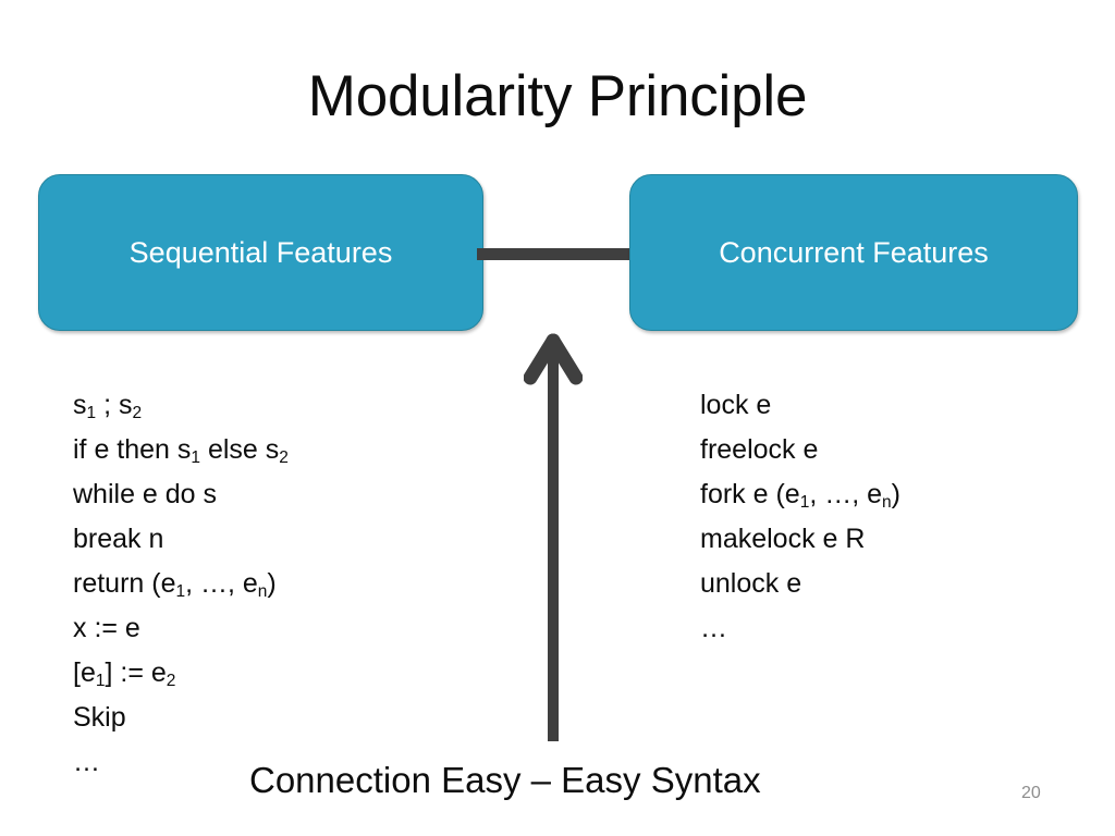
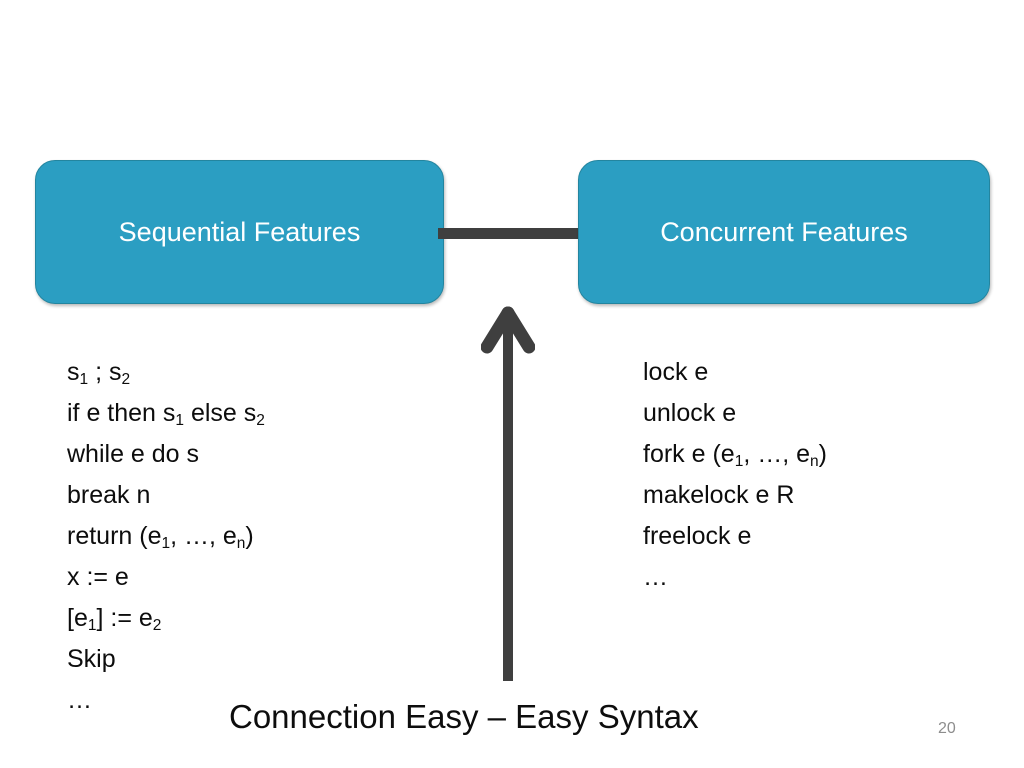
- Modularity Principle
  Sequential Features
  Concurrent Features
  s1 ; s2
  if e then s1 else s2
  while e do s
  break n
  return (e1, …, en)
  x := e
  [e1] := e2
  Skip
  …
  lock e
- freelock e
+ unlock e
  fork e (e1, …, en)
  makelock e R
- unlock e
+ freelock e
  …
  Connection Easy – Easy Syntax
  20
